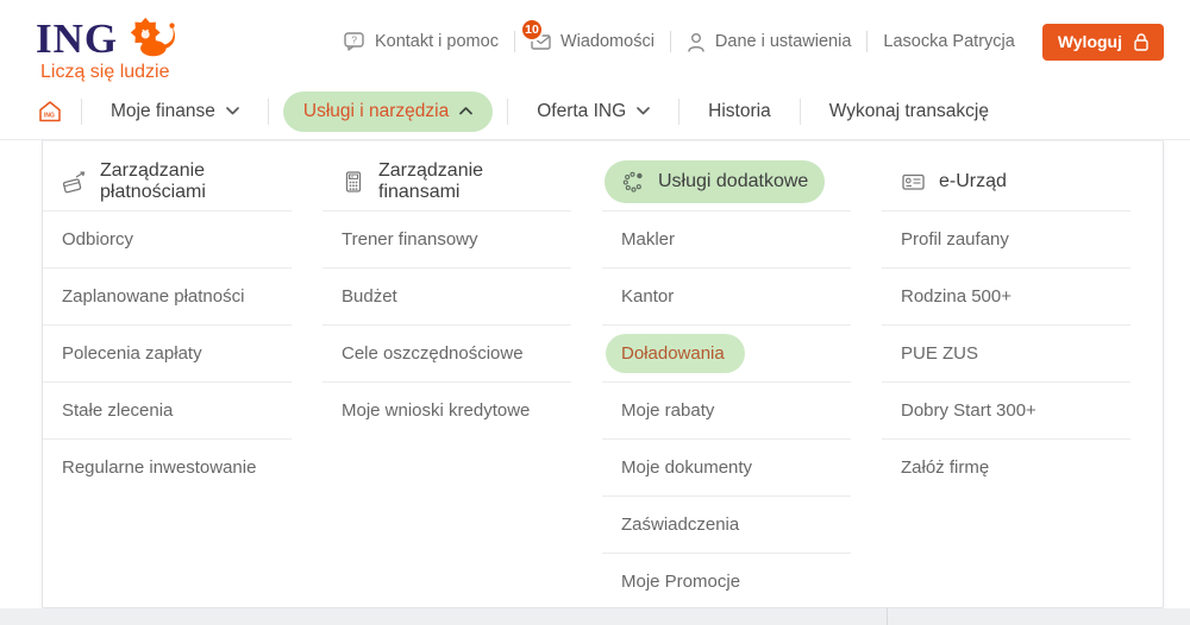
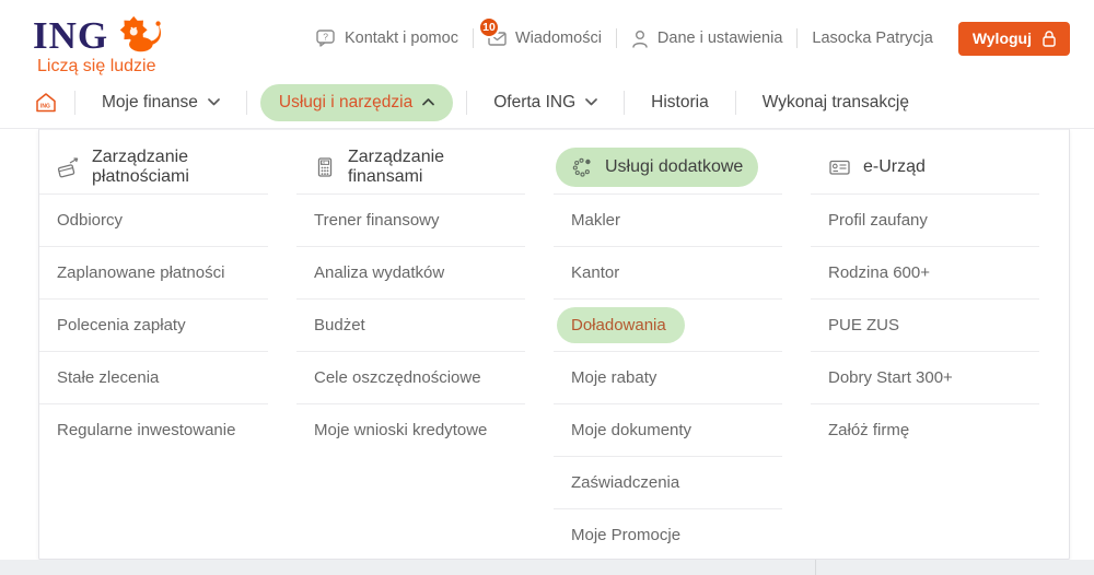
  ING
  Liczą się ludzie
  ?
  Kontakt i pomoc
  10
  Wiadomości
  Dane i ustawienia
  Lasocka Patrycja
  Wyloguj
  Moje finanse
  Usługi i narzędzia
  Oferta ING
  Historia
  Wykonaj transakcję
  Zarządzanie płatnościami
  Odbiorcy
  Zaplanowane płatności
  Polecenia zapłaty
  Stałe zlecenia
  Regularne inwestowanie
  Zarządzanie finansami
  Trener finansowy
+ Analiza wydatków
  Budżet
  Cele oszczędnościowe
  Moje wnioski kredytowe
  Usługi dodatkowe
  Makler
  Kantor
  Doładowania
  Moje rabaty
  Moje dokumenty
  Zaświadczenia
  Moje Promocje
  e-Urząd
  Profil zaufany
- Rodzina 500+
+ Rodzina 600+
  PUE ZUS
  Dobry Start 300+
  Załóż firmę
